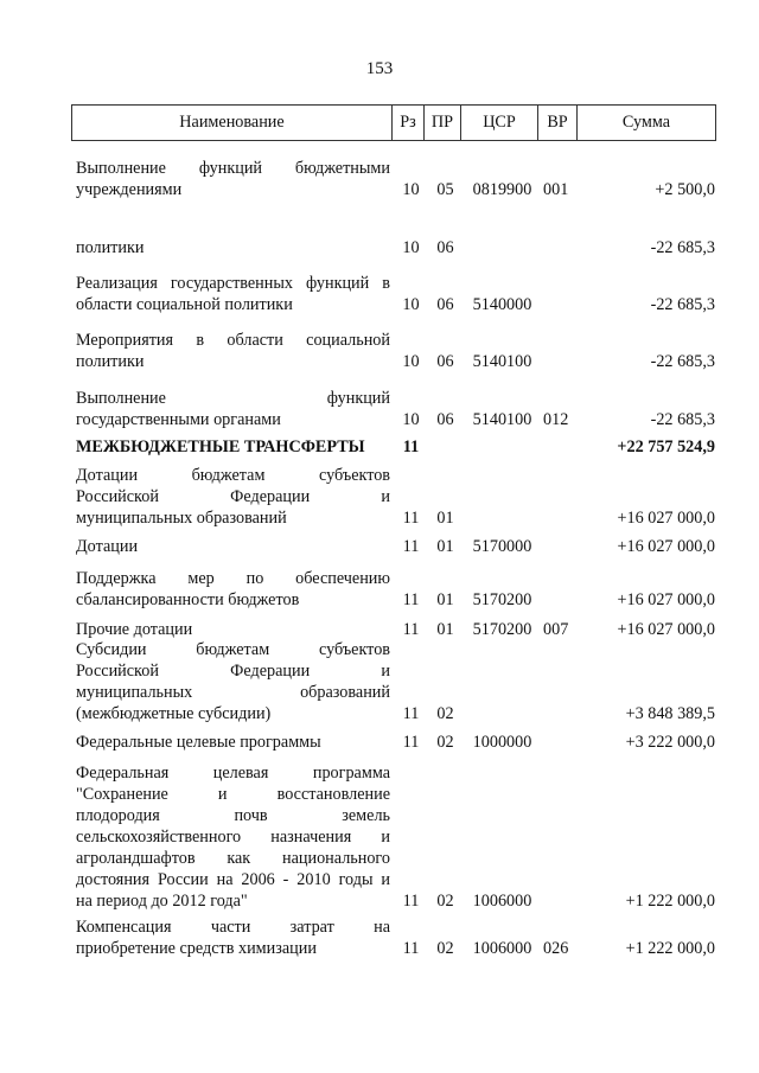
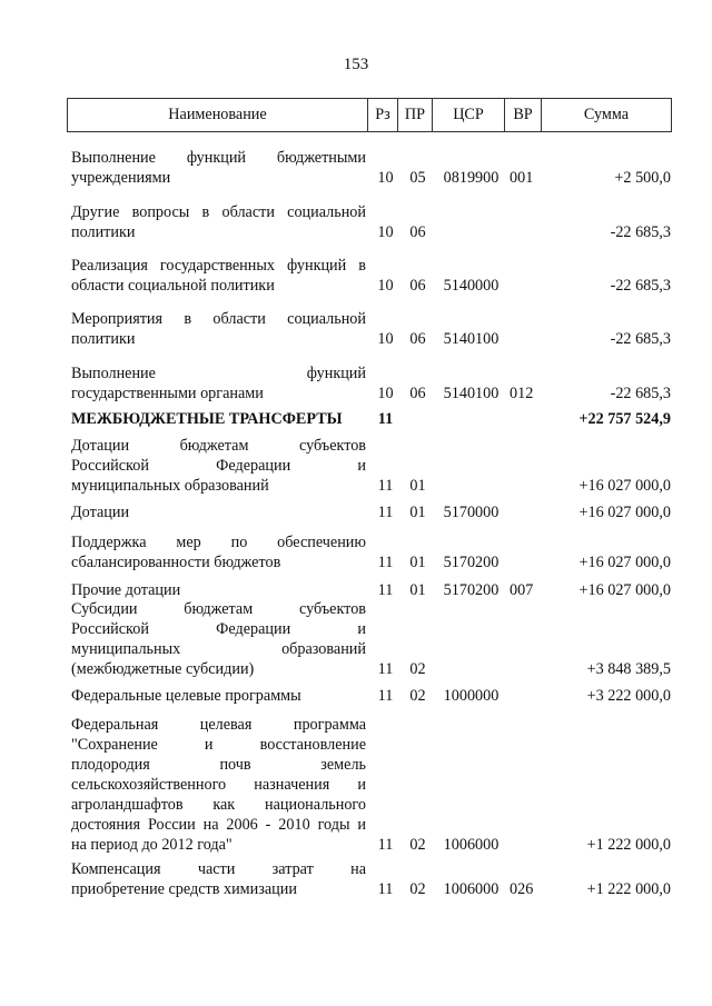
  153
  Наименование
  Рз
  ПР
  ЦСР
  ВР
  Сумма
  Выполнение функций бюджетными
  учреждениями
  10
  05
  0819900
  001
  +2 500,0
+ Другие вопросы в области социальной
  политики
  10
  06
  -22 685,3
  Реализация государственных функций в
  области социальной политики
  10
  06
  5140000
  -22 685,3
  Мероприятия в области социальной
  политики
  10
  06
  5140100
  -22 685,3
  Выполнение функций
  государственными органами
  10
  06
  5140100
  012
  -22 685,3
  МЕЖБЮДЖЕТНЫЕ ТРАНСФЕРТЫ
  11
  +22 757 524,9
  Дотации бюджетам субъектов
  Российской Федерации и
  муниципальных образований
  11
  01
  +16 027 000,0
  Дотации
  11
  01
  5170000
  +16 027 000,0
  Поддержка мер по обеспечению
  сбалансированности бюджетов
  11
  01
  5170200
  +16 027 000,0
  Прочие дотации
  11
  01
  5170200
  007
  +16 027 000,0
  Субсидии бюджетам субъектов
  Российской Федерации и
  муниципальных образований
  (межбюджетные субсидии)
  11
  02
  +3 848 389,5
  Федеральные целевые программы
  11
  02
  1000000
  +3 222 000,0
  Федеральная целевая программа
  "Сохранение и восстановление
  плодородия почв земель
  сельскохозяйственного назначения и
  агроландшафтов как национального
  достояния России на 2006 - 2010 годы и
  на период до 2012 года"
  11
  02
  1006000
  +1 222 000,0
  Компенсация части затрат на
  приобретение средств химизации
  11
  02
  1006000
  026
  +1 222 000,0
